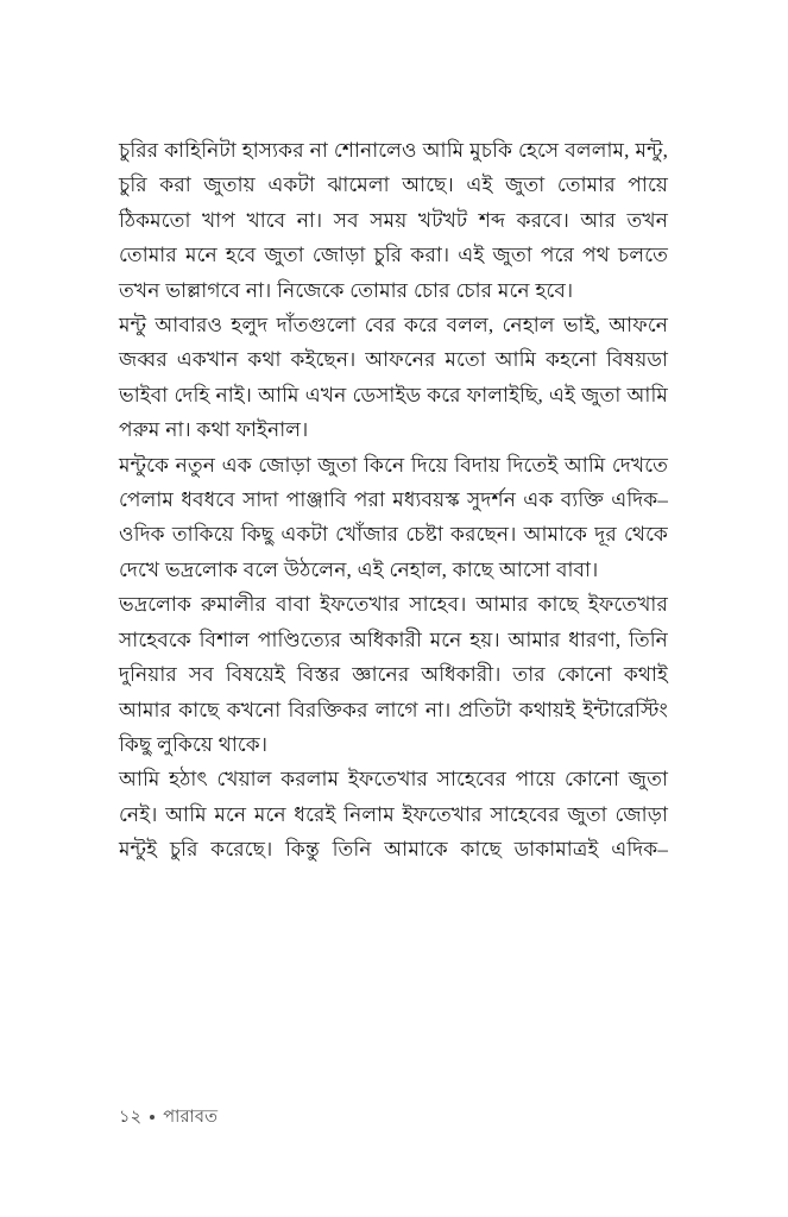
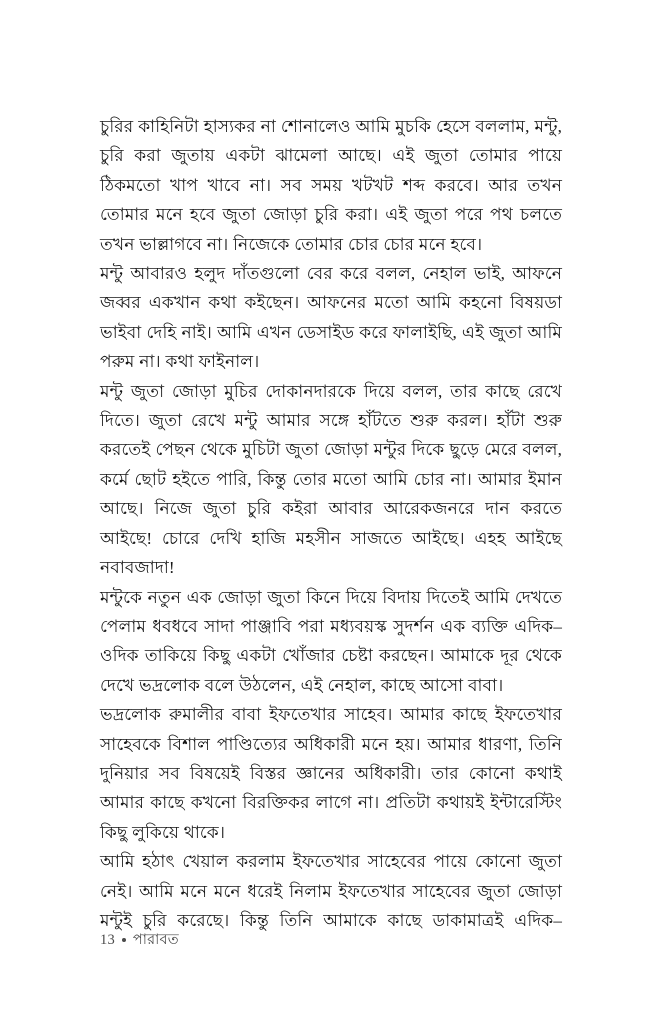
  চুরির কাহিনিটা হাস্যকর না শোনালেও আমি মুচকি হেসে বললাম, মন্টু, চুরি করা জুতায় একটা ঝামেলা আছে। এই জুতা তোমার পায়ে ঠিকমতো খাপ খাবে না। সব সময় খটখট শব্দ করবে। আর তখন তোমার মনে হবে জুতা জোড়া চুরি করা। এই জুতা পরে পথ চলতে তখন ভাল্লাগবে না। নিজেকে তোমার চোর চোর মনে হবে।
  মন্টু আবারও হলুদ দাঁতগুলো বের করে বলল, নেহাল ভাই, আফনে জব্বর একখান কথা কইছেন। আফনের মতো আমি কহনো বিষয়ডা ভাইবা দেহি নাই। আমি এখন ডেসাইড করে ফালাইছি, এই জুতা আমি পরুম না। কথা ফাইনাল।
+ মন্টু জুতা জোড়া মুচির দোকানদারকে দিয়ে বলল, তার কাছে রেখে দিতে। জুতা রেখে মন্টু আমার সঙ্গে হাঁটতে শুরু করল। হাঁটা শুরু করতেই পেছন থেকে মুচিটা জুতা জোড়া মন্টুর দিকে ছুড়ে মেরে বলল, কর্মে ছোট হইতে পারি, কিন্তু তোর মতো আমি চোর না। আমার ইমান আছে। নিজে জুতা চুরি কইরা আবার আরেকজনরে দান করতে আইছে! চোরে দেখি হাজি মহসীন সাজতে আইছে। এহহ আইছে নবাবজাদা!
  মন্টুকে নতুন এক জোড়া জুতা কিনে দিয়ে বিদায় দিতেই আমি দেখতে পেলাম ধবধবে সাদা পাঞ্জাবি পরা মধ্যবয়স্ক সুদর্শন এক ব্যক্তি এদিক–ওদিক তাকিয়ে কিছু একটা খোঁজার চেষ্টা করছেন। আমাকে দূর থেকে দেখে ভদ্রলোক বলে উঠলেন, এই নেহাল, কাছে আসো বাবা।
  ভদ্রলোক রুমালীর বাবা ইফতেখার সাহেব। আমার কাছে ইফতেখার সাহেবকে বিশাল পাণ্ডিত্যের অধিকারী মনে হয়। আমার ধারণা, তিনি দুনিয়ার সব বিষয়েই বিস্তর জ্ঞানের অধিকারী। তার কোনো কথাই আমার কাছে কখনো বিরক্তিকর লাগে না। প্রতিটা কথায়ই ইন্টারেস্টিং কিছু লুকিয়ে থাকে।
  আমি হঠাৎ খেয়াল করলাম ইফতেখার সাহেবের পায়ে কোনো জুতা নেই। আমি মনে মনে ধরেই নিলাম ইফতেখার সাহেবের জুতা জোড়া মন্টুই চুরি করেছে। কিন্তু তিনি আমাকে কাছে ডাকামাত্রই এদিক–
- ১২
+ 13
  পারাবত
